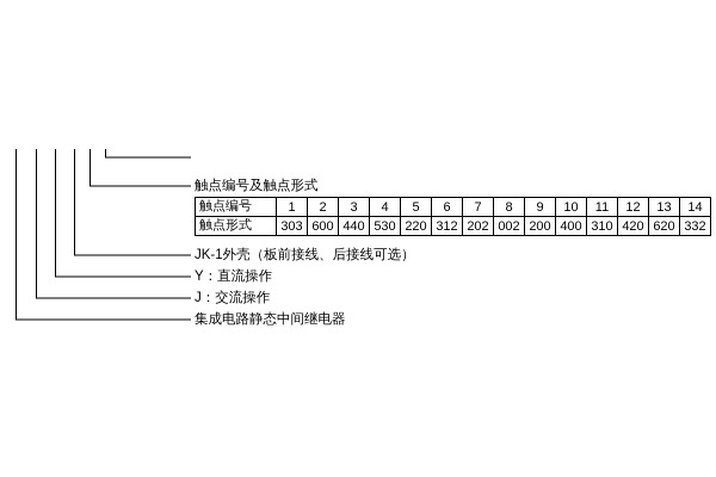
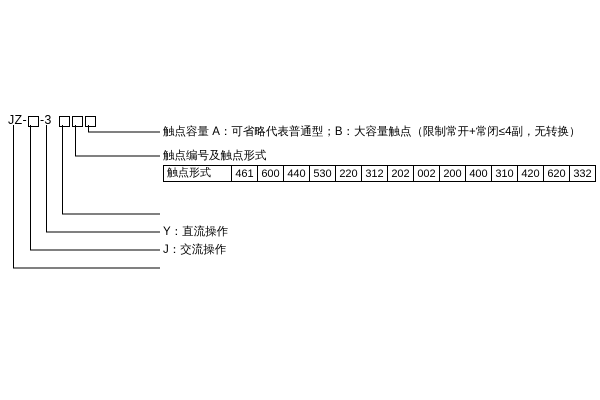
+ JZ-
+ -
+ 3
+ 触点容量 A：可省略代表普通型；B：大容量触点（限制常开+常闭≤4副，无转换）
  触点编号及触点形式
- JK-1外壳（板前接线、后接线可选）
  Y：直流操作
  J：交流操作
- 集成电路静态中间继电器
- 触点编号	1	2	3	4	5	6	7	8	9	10	11	12	13	14
- 触点形式	303	600	440	530	220	312	202	002	200	400	310	420	620	332
+ 触点形式	461	600	440	530	220	312	202	002	200	400	310	420	620	332
